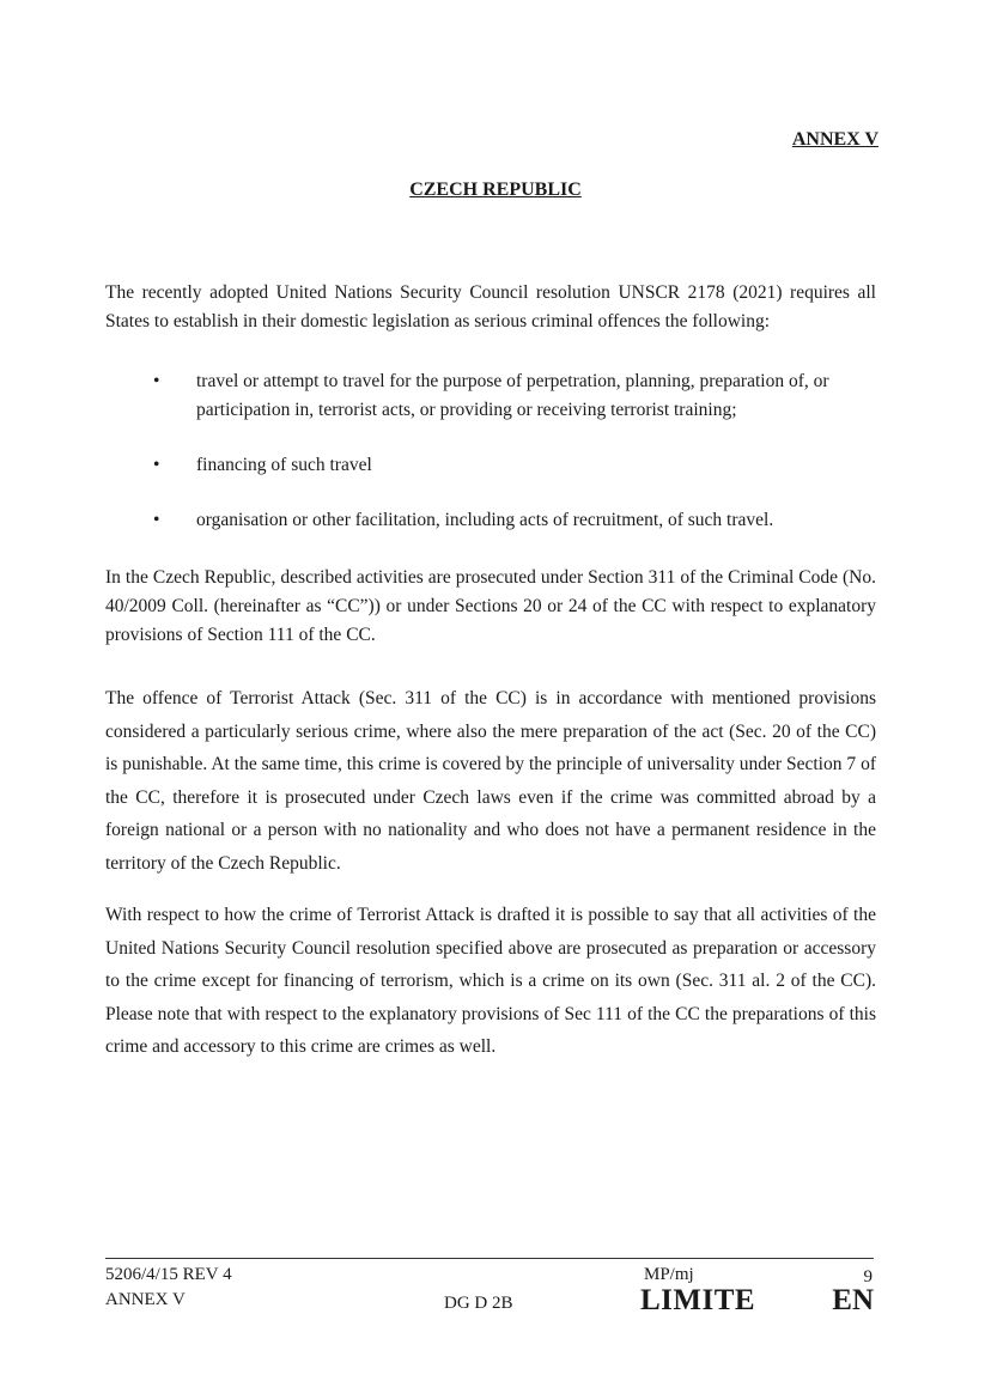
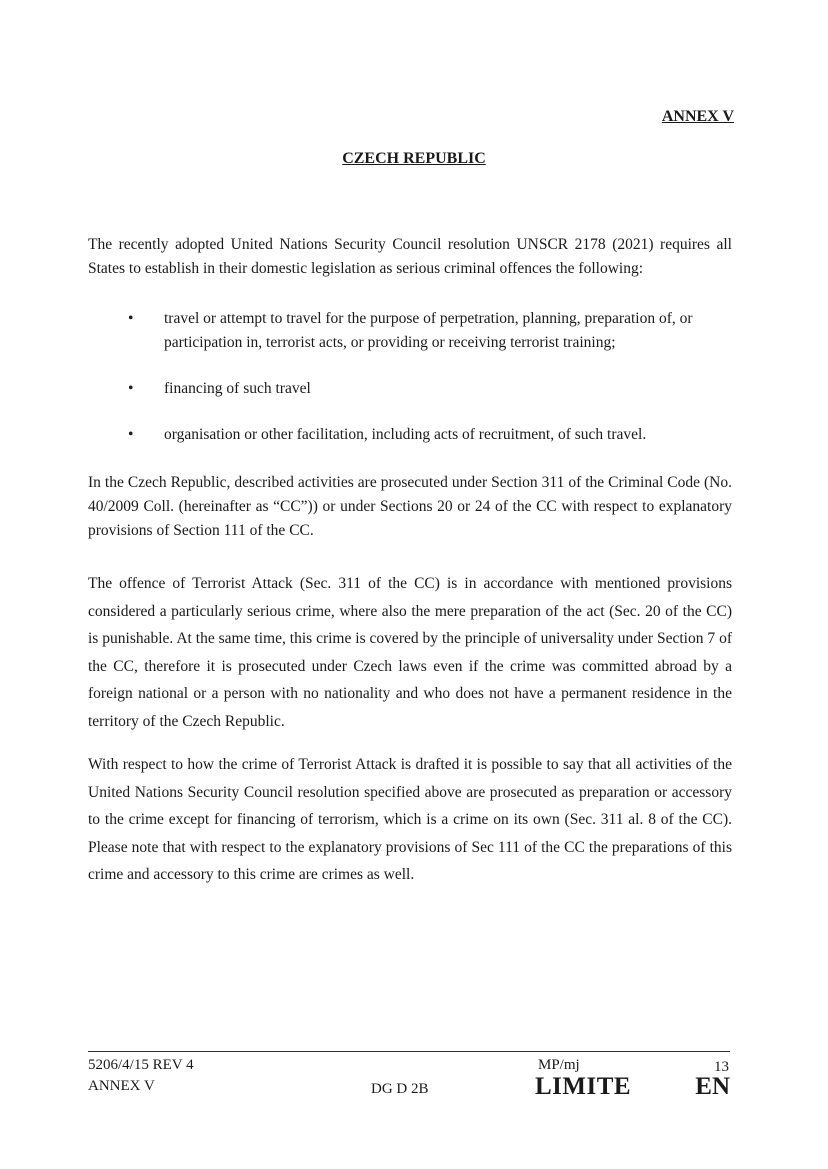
  ANNEX V
  CZECH REPUBLIC
  The recently adopted United Nations Security Council resolution UNSCR 2178 (2021) requires all States to establish in their domestic legislation as serious criminal offences the following:
  •
  travel or attempt to travel for the purpose of perpetration, planning, preparation of, or participation in, terrorist acts, or providing or receiving terrorist training;
  •
  financing of such travel
  •
  organisation or other facilitation, including acts of recruitment, of such travel.
  In the Czech Republic, described activities are prosecuted under Section 311 of the Criminal Code (No. 40/2009 Coll. (hereinafter as “CC”)) or under Sections 20 or 24 of the CC with respect to explanatory provisions of Section 111 of the CC.
  The offence of Terrorist Attack (Sec. 311 of the CC) is in accordance with mentioned provisions considered a particularly serious crime, where also the mere preparation of the act (Sec. 20 of the CC) is punishable. At the same time, this crime is covered by the principle of universality under Section 7 of the CC, therefore it is prosecuted under Czech laws even if the crime was committed abroad by a foreign national or a person with no nationality and who does not have a permanent residence in the territory of the Czech Republic.
- With respect to how the crime of Terrorist Attack is drafted it is possible to say that all activities of the United Nations Security Council resolution specified above are prosecuted as preparation or accessory to the crime except for financing of terrorism, which is a crime on its own (Sec. 311 al. 2 of the CC). Please note that with respect to the explanatory provisions of Sec 111 of the CC the preparations of this crime and accessory to this crime are crimes as well.
+ With respect to how the crime of Terrorist Attack is drafted it is possible to say that all activities of the United Nations Security Council resolution specified above are prosecuted as preparation or accessory to the crime except for financing of terrorism, which is a crime on its own (Sec. 311 al. 8 of the CC). Please note that with respect to the explanatory provisions of Sec 111 of the CC the preparations of this crime and accessory to this crime are crimes as well.
  5206/4/15 REV 4
  ANNEX V
  DG D 2B
  MP/mj
- 9
+ 13
  LIMITE
  EN
